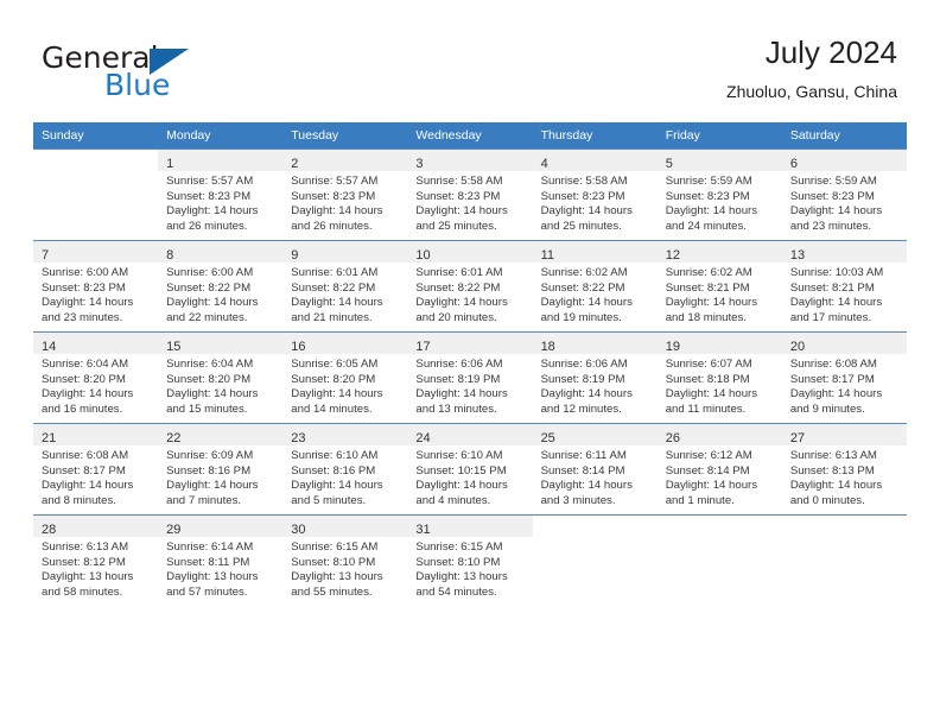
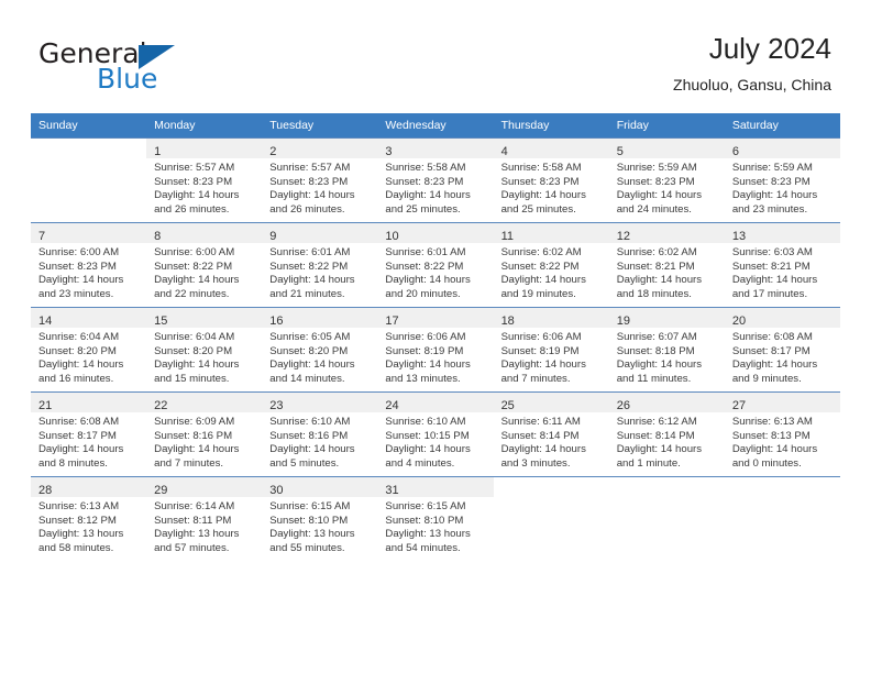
  General
  Blue
  July 2024
  Zhuoluo, Gansu, China
  Sunday	Monday	Tuesday	Wednesday	Thursday	Friday	Saturday
  	1Sunrise: 5:57 AMSunset: 8:23 PMDaylight: 14 hoursand 26 minutes.	2Sunrise: 5:57 AMSunset: 8:23 PMDaylight: 14 hoursand 26 minutes.	3Sunrise: 5:58 AMSunset: 8:23 PMDaylight: 14 hoursand 25 minutes.	4Sunrise: 5:58 AMSunset: 8:23 PMDaylight: 14 hoursand 25 minutes.	5Sunrise: 5:59 AMSunset: 8:23 PMDaylight: 14 hoursand 24 minutes.	6Sunrise: 5:59 AMSunset: 8:23 PMDaylight: 14 hoursand 23 minutes.
- 7Sunrise: 6:00 AMSunset: 8:23 PMDaylight: 14 hoursand 23 minutes.	8Sunrise: 6:00 AMSunset: 8:22 PMDaylight: 14 hoursand 22 minutes.	9Sunrise: 6:01 AMSunset: 8:22 PMDaylight: 14 hoursand 21 minutes.	10Sunrise: 6:01 AMSunset: 8:22 PMDaylight: 14 hoursand 20 minutes.	11Sunrise: 6:02 AMSunset: 8:22 PMDaylight: 14 hoursand 19 minutes.	12Sunrise: 6:02 AMSunset: 8:21 PMDaylight: 14 hoursand 18 minutes.	13Sunrise: 10:03 AMSunset: 8:21 PMDaylight: 14 hoursand 17 minutes.
+ 7Sunrise: 6:00 AMSunset: 8:23 PMDaylight: 14 hoursand 23 minutes.	8Sunrise: 6:00 AMSunset: 8:22 PMDaylight: 14 hoursand 22 minutes.	9Sunrise: 6:01 AMSunset: 8:22 PMDaylight: 14 hoursand 21 minutes.	10Sunrise: 6:01 AMSunset: 8:22 PMDaylight: 14 hoursand 20 minutes.	11Sunrise: 6:02 AMSunset: 8:22 PMDaylight: 14 hoursand 19 minutes.	12Sunrise: 6:02 AMSunset: 8:21 PMDaylight: 14 hoursand 18 minutes.	13Sunrise: 6:03 AMSunset: 8:21 PMDaylight: 14 hoursand 17 minutes.
- 14Sunrise: 6:04 AMSunset: 8:20 PMDaylight: 14 hoursand 16 minutes.	15Sunrise: 6:04 AMSunset: 8:20 PMDaylight: 14 hoursand 15 minutes.	16Sunrise: 6:05 AMSunset: 8:20 PMDaylight: 14 hoursand 14 minutes.	17Sunrise: 6:06 AMSunset: 8:19 PMDaylight: 14 hoursand 13 minutes.	18Sunrise: 6:06 AMSunset: 8:19 PMDaylight: 14 hoursand 12 minutes.	19Sunrise: 6:07 AMSunset: 8:18 PMDaylight: 14 hoursand 11 minutes.	20Sunrise: 6:08 AMSunset: 8:17 PMDaylight: 14 hoursand 9 minutes.
+ 14Sunrise: 6:04 AMSunset: 8:20 PMDaylight: 14 hoursand 16 minutes.	15Sunrise: 6:04 AMSunset: 8:20 PMDaylight: 14 hoursand 15 minutes.	16Sunrise: 6:05 AMSunset: 8:20 PMDaylight: 14 hoursand 14 minutes.	17Sunrise: 6:06 AMSunset: 8:19 PMDaylight: 14 hoursand 13 minutes.	18Sunrise: 6:06 AMSunset: 8:19 PMDaylight: 14 hoursand 7 minutes.	19Sunrise: 6:07 AMSunset: 8:18 PMDaylight: 14 hoursand 11 minutes.	20Sunrise: 6:08 AMSunset: 8:17 PMDaylight: 14 hoursand 9 minutes.
  21Sunrise: 6:08 AMSunset: 8:17 PMDaylight: 14 hoursand 8 minutes.	22Sunrise: 6:09 AMSunset: 8:16 PMDaylight: 14 hoursand 7 minutes.	23Sunrise: 6:10 AMSunset: 8:16 PMDaylight: 14 hoursand 5 minutes.	24Sunrise: 6:10 AMSunset: 10:15 PMDaylight: 14 hoursand 4 minutes.	25Sunrise: 6:11 AMSunset: 8:14 PMDaylight: 14 hoursand 3 minutes.	26Sunrise: 6:12 AMSunset: 8:14 PMDaylight: 14 hoursand 1 minute.	27Sunrise: 6:13 AMSunset: 8:13 PMDaylight: 14 hoursand 0 minutes.
  28Sunrise: 6:13 AMSunset: 8:12 PMDaylight: 13 hoursand 58 minutes.	29Sunrise: 6:14 AMSunset: 8:11 PMDaylight: 13 hoursand 57 minutes.	30Sunrise: 6:15 AMSunset: 8:10 PMDaylight: 13 hoursand 55 minutes.	31Sunrise: 6:15 AMSunset: 8:10 PMDaylight: 13 hoursand 54 minutes.
